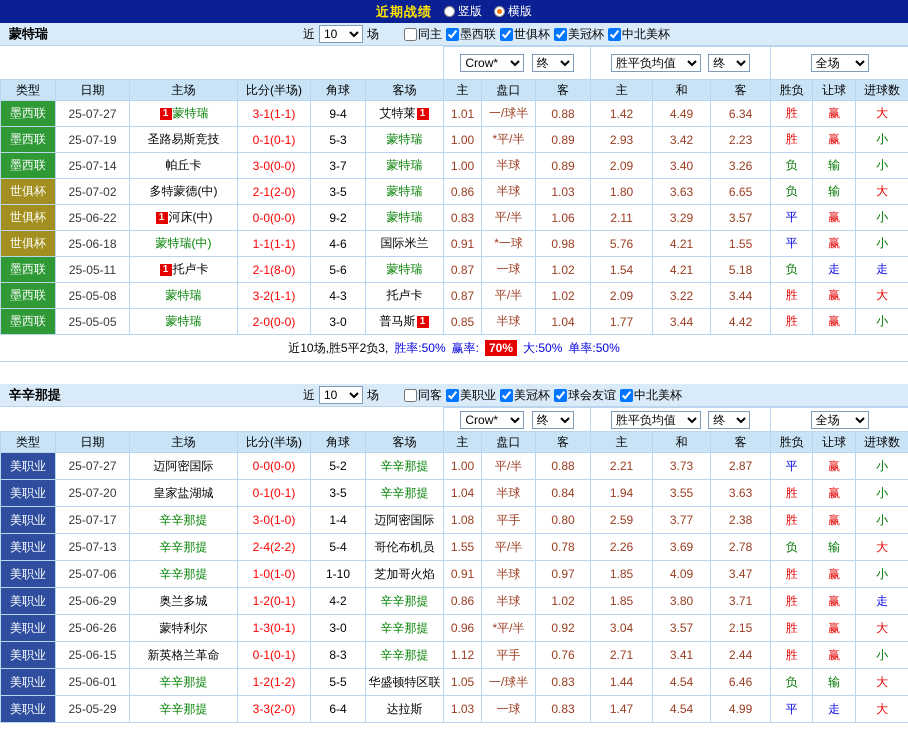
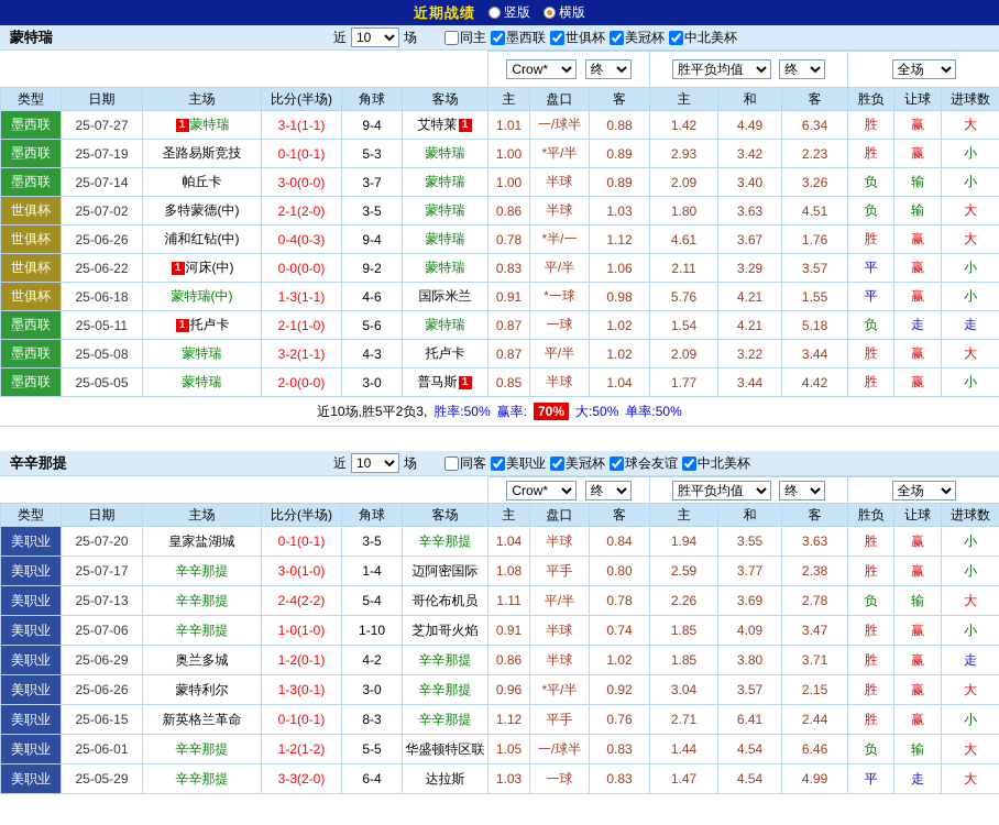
  近期战绩
  竖版
  横版
  蒙特瑞
  近
  10
  场
  同主
  墨西联
  世俱杯
  美冠杯
  中北美杯
  	Crow* 终	胜平负均值 终	全场
  类型	日期	主场	比分(半场)	角球	客场	主	盘口	客	主	和	客	胜负	让球	进球数
  墨西联	25-07-27	1 蒙特瑞	3-1(1-1)	9-4	艾特莱 1	1.01	一/球半	0.88	1.42	4.49	6.34	胜	赢	大
  墨西联	25-07-19	圣路易斯竞技	0-1(0-1)	5-3	蒙特瑞	1.00	*平/半	0.89	2.93	3.42	2.23	胜	赢	小
  墨西联	25-07-14	帕丘卡	3-0(0-0)	3-7	蒙特瑞	1.00	半球	0.89	2.09	3.40	3.26	负	输	小
- 世俱杯	25-07-02	多特蒙德(中)	2-1(2-0)	3-5	蒙特瑞	0.86	半球	1.03	1.80	3.63	6.65	负	输	大
+ 世俱杯	25-07-02	多特蒙德(中)	2-1(2-0)	3-5	蒙特瑞	0.86	半球	1.03	1.80	3.63	4.51	负	输	大
+ 世俱杯	25-06-26	浦和红钻(中)	0-4(0-3)	9-4	蒙特瑞	0.78	*半/一	1.12	4.61	3.67	1.76	胜	赢	大
  世俱杯	25-06-22	1 河床(中)	0-0(0-0)	9-2	蒙特瑞	0.83	平/半	1.06	2.11	3.29	3.57	平	赢	小
- 世俱杯	25-06-18	蒙特瑞(中)	1-1(1-1)	4-6	国际米兰	0.91	*一球	0.98	5.76	4.21	1.55	平	赢	小
+ 世俱杯	25-06-18	蒙特瑞(中)	1-3(1-1)	4-6	国际米兰	0.91	*一球	0.98	5.76	4.21	1.55	平	赢	小
- 墨西联	25-05-11	1 托卢卡	2-1(8-0)	5-6	蒙特瑞	0.87	一球	1.02	1.54	4.21	5.18	负	走	走
+ 墨西联	25-05-11	1 托卢卡	2-1(1-0)	5-6	蒙特瑞	0.87	一球	1.02	1.54	4.21	5.18	负	走	走
  墨西联	25-05-08	蒙特瑞	3-2(1-1)	4-3	托卢卡	0.87	平/半	1.02	2.09	3.22	3.44	胜	赢	大
  墨西联	25-05-05	蒙特瑞	2-0(0-0)	3-0	普马斯 1	0.85	半球	1.04	1.77	3.44	4.42	胜	赢	小
  近10场,胜5平2负3,
  胜率:50%
  赢率:
  70%
  大:50%
  单率:50%
  辛辛那提
  近
  10
  场
  同客
  美职业
  美冠杯
  球会友谊
  中北美杯
  	Crow* 终	胜平负均值 终	全场
  类型	日期	主场	比分(半场)	角球	客场	主	盘口	客	主	和	客	胜负	让球	进球数
- 美职业	25-07-27	迈阿密国际	0-0(0-0)	5-2	辛辛那提	1.00	平/半	0.88	2.21	3.73	2.87	平	赢	小
  美职业	25-07-20	皇家盐湖城	0-1(0-1)	3-5	辛辛那提	1.04	半球	0.84	1.94	3.55	3.63	胜	赢	小
  美职业	25-07-17	辛辛那提	3-0(1-0)	1-4	迈阿密国际	1.08	平手	0.80	2.59	3.77	2.38	胜	赢	小
- 美职业	25-07-13	辛辛那提	2-4(2-2)	5-4	哥伦布机员	1.55	平/半	0.78	2.26	3.69	2.78	负	输	大
+ 美职业	25-07-13	辛辛那提	2-4(2-2)	5-4	哥伦布机员	1.11	平/半	0.78	2.26	3.69	2.78	负	输	大
- 美职业	25-07-06	辛辛那提	1-0(1-0)	1-10	芝加哥火焰	0.91	半球	0.97	1.85	4.09	3.47	胜	赢	小
+ 美职业	25-07-06	辛辛那提	1-0(1-0)	1-10	芝加哥火焰	0.91	半球	0.74	1.85	4.09	3.47	胜	赢	小
  美职业	25-06-29	奥兰多城	1-2(0-1)	4-2	辛辛那提	0.86	半球	1.02	1.85	3.80	3.71	胜	赢	走
  美职业	25-06-26	蒙特利尔	1-3(0-1)	3-0	辛辛那提	0.96	*平/半	0.92	3.04	3.57	2.15	胜	赢	大
- 美职业	25-06-15	新英格兰革命	0-1(0-1)	8-3	辛辛那提	1.12	平手	0.76	2.71	3.41	2.44	胜	赢	小
+ 美职业	25-06-15	新英格兰革命	0-1(0-1)	8-3	辛辛那提	1.12	平手	0.76	2.71	6.41	2.44	胜	赢	小
  美职业	25-06-01	辛辛那提	1-2(1-2)	5-5	华盛顿特区联	1.05	一/球半	0.83	1.44	4.54	6.46	负	输	大
  美职业	25-05-29	辛辛那提	3-3(2-0)	6-4	达拉斯	1.03	一球	0.83	1.47	4.54	4.99	平	走	大
